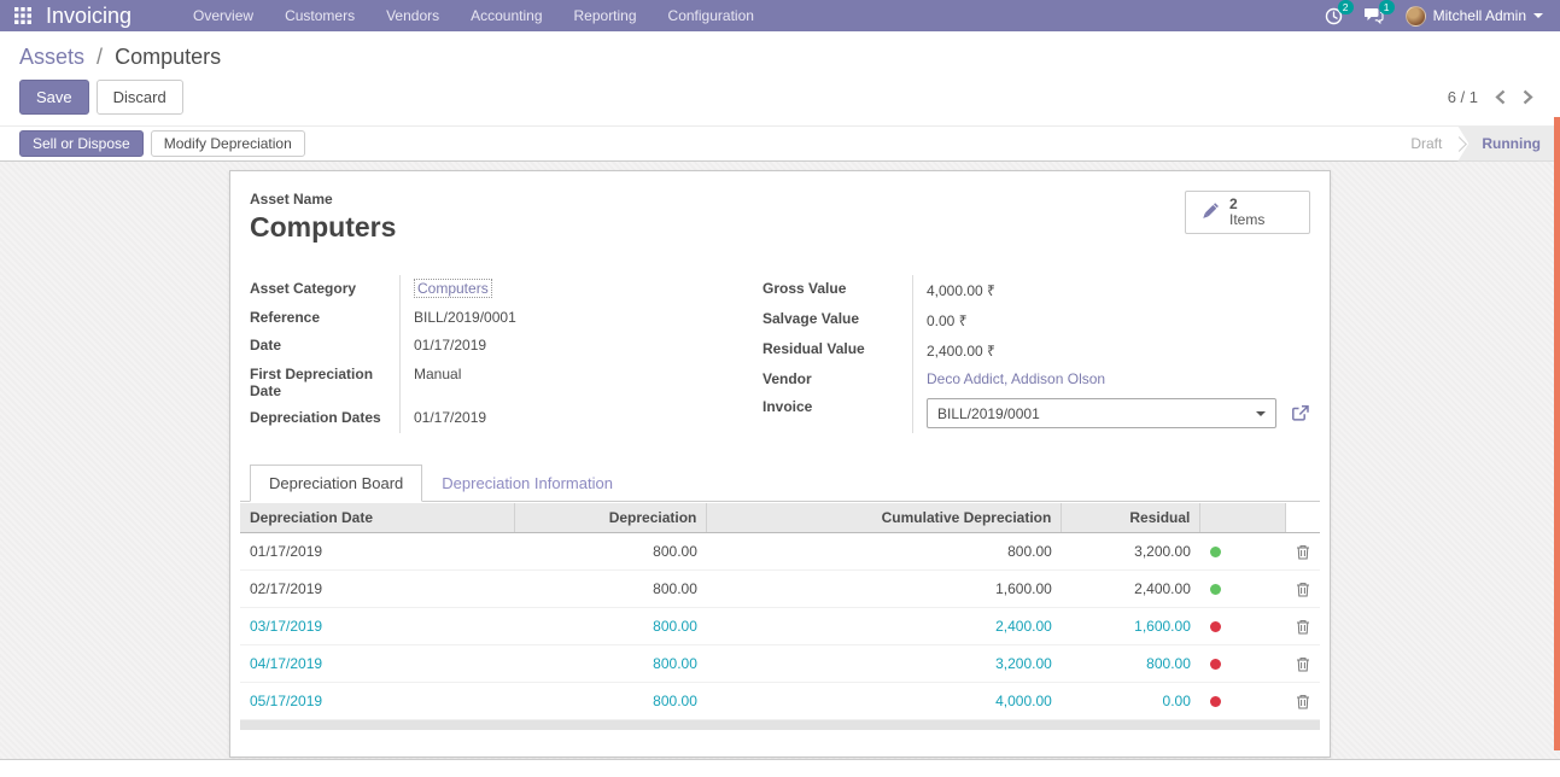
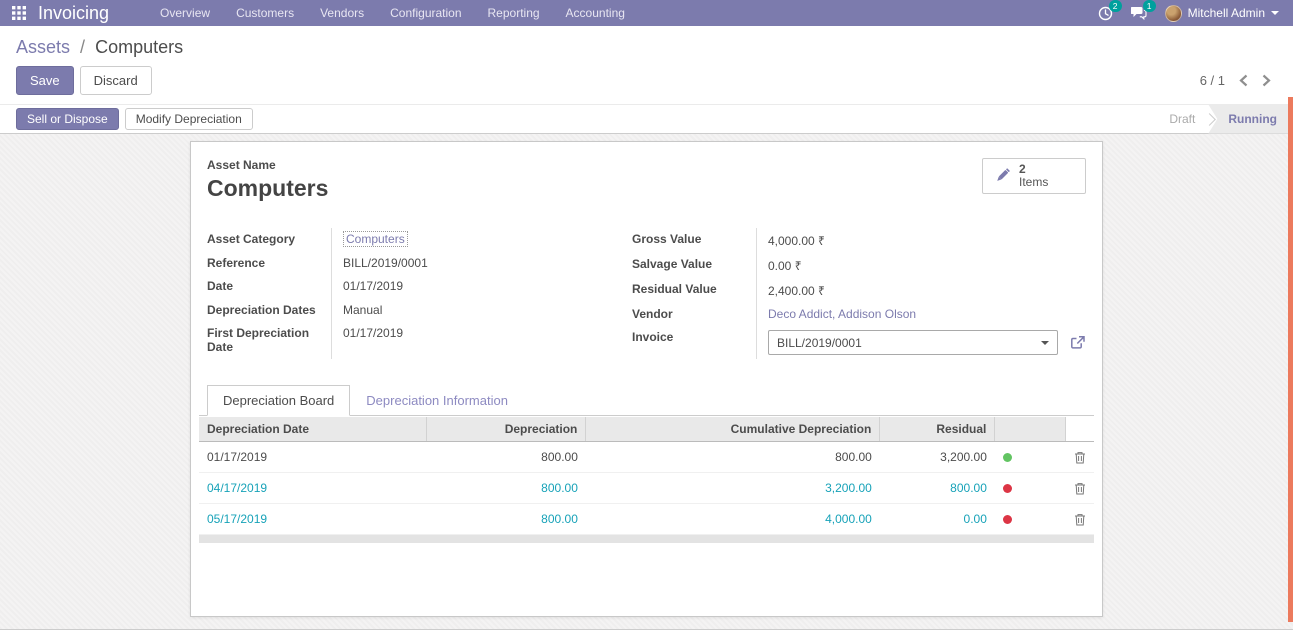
  Invoicing
  Overview
  Customers
  Vendors
- Accounting
+ Configuration
  Reporting
- Configuration
+ Accounting
  2
  1
  Mitchell Admin
  Assets / Computers
  Save
  Discard
  6 / 1
  Sell or Dispose
  Modify Depreciation
  Draft
  Running
  Asset Name
  Computers
  2
  Items
  Asset Category
  Computers
  Reference
  BILL/2019/0001
  Date
  01/17/2019
- First Depreciation Date
+ Depreciation Dates
  Manual
- Depreciation Dates
+ First Depreciation Date
  01/17/2019
  Gross Value
  4,000.00 ₹
  Salvage Value
  0.00 ₹
  Residual Value
  2,400.00 ₹
  Vendor
  Deco Addict, Addison Olson
  Invoice
  BILL/2019/0001
  Depreciation Board
  Depreciation Information
  Depreciation Date	Depreciation	Cumulative Depreciation	Residual
  01/17/2019	800.00	800.00	3,200.00
- 02/17/2019	800.00	1,600.00	2,400.00
- 03/17/2019	800.00	2,400.00	1,600.00
  04/17/2019	800.00	3,200.00	800.00
  05/17/2019	800.00	4,000.00	0.00
